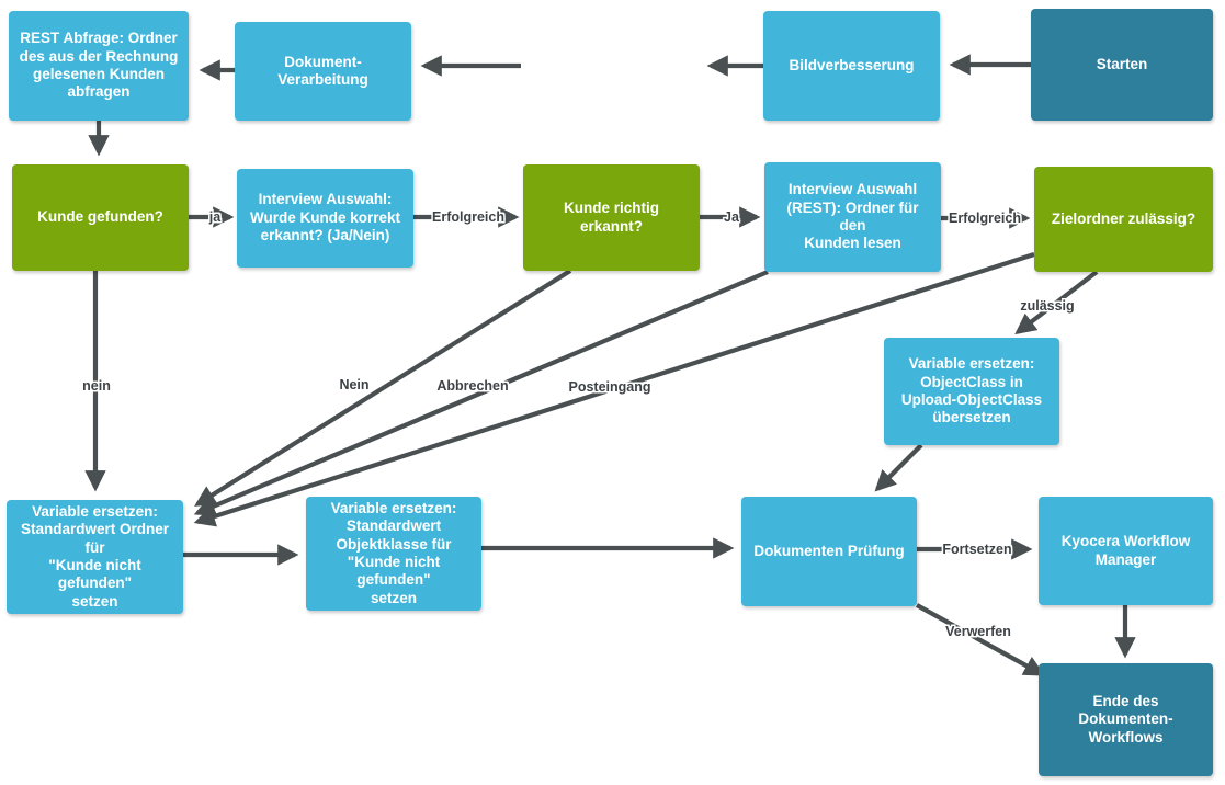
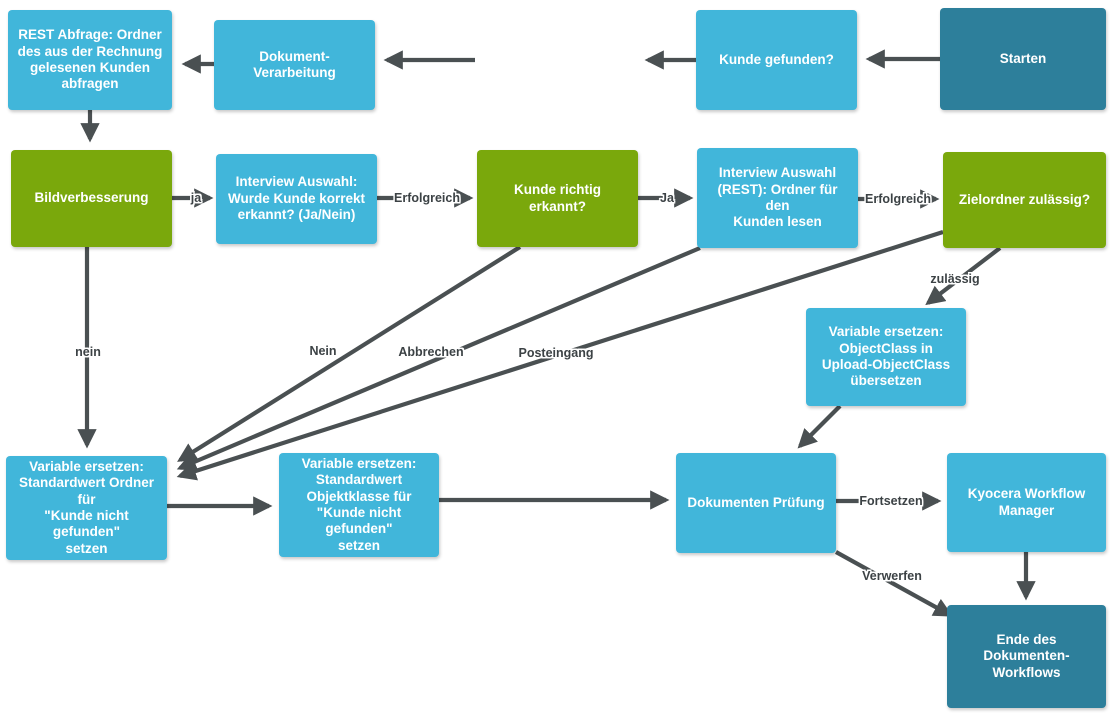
  Starten
- Bildverbesserung
+ Kunde gefunden?
  Dokument-Verarbeitung
  REST Abfrage: Ordner
  des aus der Rechnung
  gelesenen Kunden
  abfragen
- Kunde gefunden?
+ Bildverbesserung
  Interview Auswahl:
  Wurde Kunde korrekt
  erkannt? (Ja/Nein)
  Kunde richtig erkannt?
  Interview Auswahl
  (REST): Ordner für den
  Kunden lesen
  Zielordner zulässig?
  Variable ersetzen:
  ObjectClass in
  Upload-ObjectClass
  übersetzen
  Variable ersetzen:
  Standardwert Ordner für
  "Kunde nicht gefunden"
  setzen
  Variable ersetzen:
  Standardwert
  Objektklasse für
  "Kunde nicht gefunden"
  setzen
  Dokumenten Prüfung
  Kyocera Workflow
  Manager
  Ende des
  Dokumenten-Workflows
  ja
  nein
  Erfolgreich
  Ja
  Nein
  Abbrechen
  Posteingang
  Erfolgreich
  zulässig
  Fortsetzen
  Verwerfen
